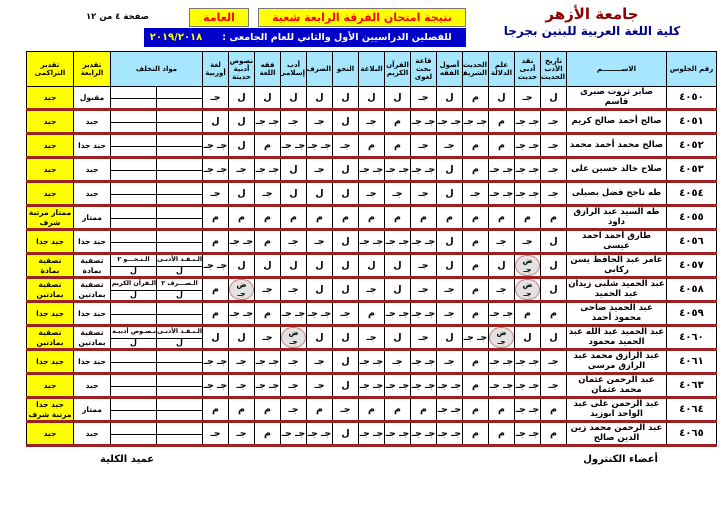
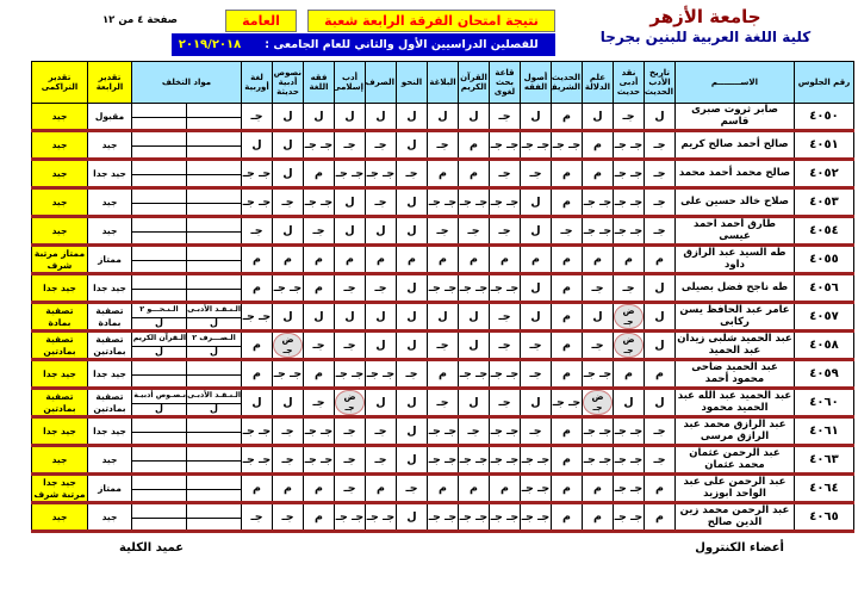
  جامعة الأزهر
  كلية اللغة العربية للبنين بجرجا
  نتيجة امتحان الفرقة الرابعة شعبة
  العامة
  صفحة ٤ من ١٢
  للفصلين الدراسيين الأول والثاني للعام الجامعى :
  ٢٠١٩/٢٠١٨
  رقم الجلوس	الاســــــــم	الأدب الحديث	أدبى حديث	علم الدلالة	الحديث الشريف	أصول الفقه	بحث لغوى	القرآن الكريم	البلاغة	النحو	الصرف	أدب إسلامى	فقه اللغة	أدبية حديثة	لغة أوربية	مواد التخلف	تقدير الرابعة	تقدير التراكمى
  ٤٠٥٠	صابر ثروت صبرى قاسم	ل	جـ	ل	م	ل	جـ	ل	ل	ل	ل	ل	ل	ل	جـ			مقبول	جيد
  ٤٠٥١	صالح أحمد صالح كريم	جـ	جـ جـ	م	جـ جـ	جـ جـ	جـ جـ	م	جـ	ل	جـ	جـ	جـ جـ	ل	ل			جيد	جيد
  ٤٠٥٢	صالح محمد أحمد محمد	جـ	جـ جـ	م	م	جـ	جـ	م	م	جـ	جـ جـ	جـ جـ	م	ل	جـ جـ			جيد جدا	جيد
  ٤٠٥٣	صلاح خالد حسين على	جـ	جـ جـ	جـ جـ	م	ل	جـ جـ	جـ جـ	جـ جـ	ل	جـ	ل	جـ جـ	جـ	جـ جـ			جيد	جيد
- ٤٠٥٤	طه ناجح فضل بصيلى	جـ	جـ جـ	جـ جـ	جـ	ل	جـ	جـ	جـ	ل	ل	ل	جـ	ل	جـ			جيد	جيد
+ ٤٠٥٤	طارق أحمد احمد عيسى	جـ	جـ جـ	جـ جـ	جـ	ل	جـ	جـ	جـ	ل	ل	ل	جـ	ل	جـ			جيد	جيد
  ٤٠٥٥	طه السيد عبد الرازق داود	م	م	م	م	م	م	م	م	م	م	م	م	م	م			ممتاز	ممتاز مرتبة شرف
- ٤٠٥٦	طارق أحمد احمد عيسى	ل	جـ	جـ	م	ل	جـ جـ	جـ جـ	جـ جـ	ل	جـ	جـ	م	جـ جـ	م			جيد جدا	جيد جدا
+ ٤٠٥٦	طه ناجح فضل بصيلى	ل	جـ	جـ	م	ل	جـ جـ	جـ جـ	جـ جـ	ل	جـ	جـ	م	جـ جـ	م			جيد جدا	جيد جدا
  ٤٠٥٧	عامر عبد الحافظ يسن ركابى	ل	ض جـ	ل	م	ل	جـ	ل	ل	ل	ل	ل	ل	ل	جـ جـ	ل	ل	تصفية بمادة	تصفية بمادة
  ٤٠٥٨	عبد الحميد شلبى زيدان عبد الحميد	ل	ض جـ	جـ	م	جـ	جـ	ل	جـ	ل	ل	جـ	جـ	ض جـ	م	ل	ل	تصفية بمادتين	تصفية بمادتين
  ٤٠٥٩	عبد الحميد ضاحى محمود أحمد	م	م	جـ جـ	م	جـ	جـ جـ	جـ جـ	م	جـ	جـ جـ	جـ جـ	م	جـ جـ	م			جيد جدا	جيد جدا
  ٤٠٦٠	عبد الحميد عبد الله عبد الحميد محمود	ل	ل	ض جـ	جـ جـ	ل	جـ	ل	جـ	ل	ل	ض جـ	جـ	ل	ل	ل	ل	تصفية بمادتين	تصفية بمادتين
  ٤٠٦١	عبد الرازق محمد عبد الرازق مرسى	جـ	جـ جـ	جـ جـ	م	جـ	جـ جـ	جـ	جـ جـ	ل	جـ	جـ	جـ جـ	جـ	جـ جـ			جيد جدا	جيد جدا
  ٤٠٦٣	عبد الرحمن عثمان محمد عثمان	جـ	جـ جـ	جـ جـ	م	جـ جـ	جـ جـ	جـ جـ	جـ جـ	ل	جـ	جـ	جـ جـ	جـ	جـ جـ			جيد	جيد
  ٤٠٦٤	عبد الرحمن على عبد الواحد ابوزيد	م	جـ جـ	م	م	جـ جـ	م	م	م	جـ	م	جـ	م	م	م			ممتاز	جيد جدا مرتبة شرف
  ٤٠٦٥	عبد الرحمن محمد زين الدين صالح	م	جـ جـ	م	م	جـ جـ	جـ جـ	جـ جـ	جـ جـ	ل	جـ جـ	جـ جـ	م	جـ	جـ			جيد	جيد
  أعضاء الكنترول
  عميد الكلية
